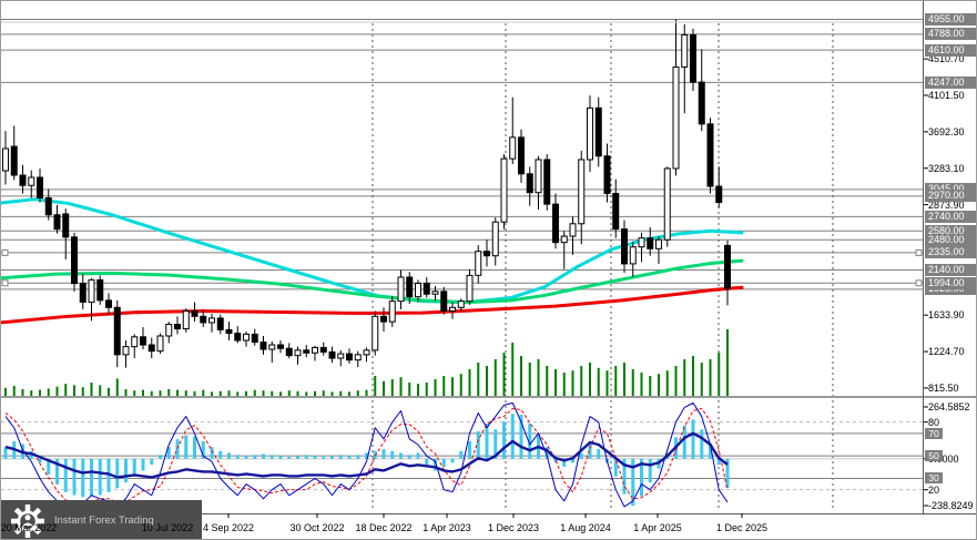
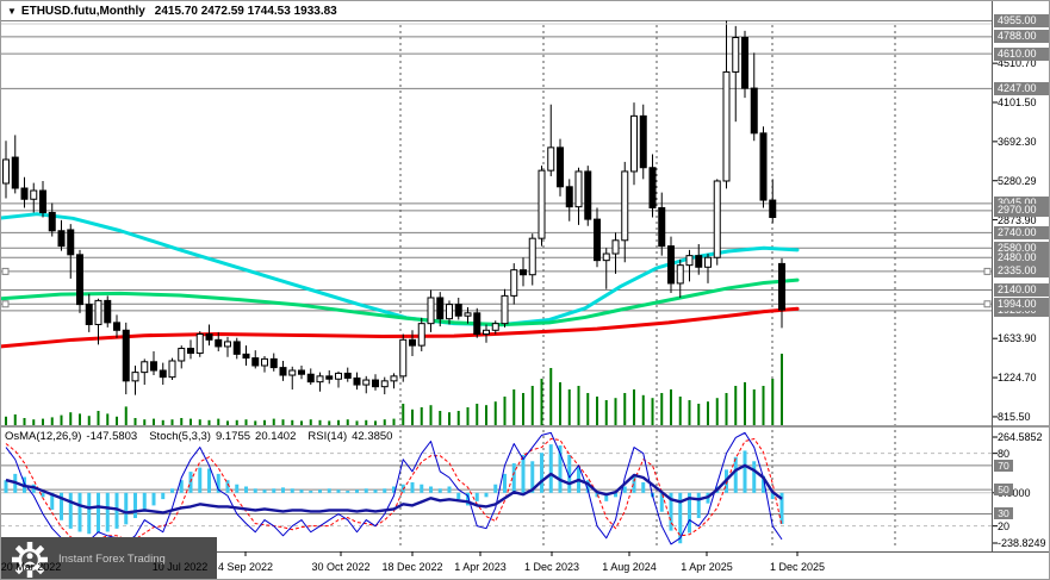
+ ▼ ETHUSD.futu,Monthly 2415.70 2472.59 1744.53 1933.83
+ OsMA(12,26,9) -147.5803 Stoch(5,3,3) 9.1755 20.1402 RSI(14) 42.3850
  Instant Forex Trading
  4510.70
  4101.50
  3692.30
- 3283.10
+ 5280.29
  2873.90
  1633.90
  1224.70
  815.50
  4955.00
  4788.00
  4610.00
  4247.00
  3045.00
  2970.00
  2740.00
  2580.00
  2480.00
  2335.00
  2140.00
  1994.00
  264.5852
  80
  70
  50
  30
  20
  -238.8249
  20 Mar 2022
  10 Jul 2022
  4 Sep 2022
  30 Oct 2022
  18 Dec 2022
  1 Apr 2023
  1 Dec 2023
  1 Aug 2024
  1 Apr 2025
  1 Dec 2025
